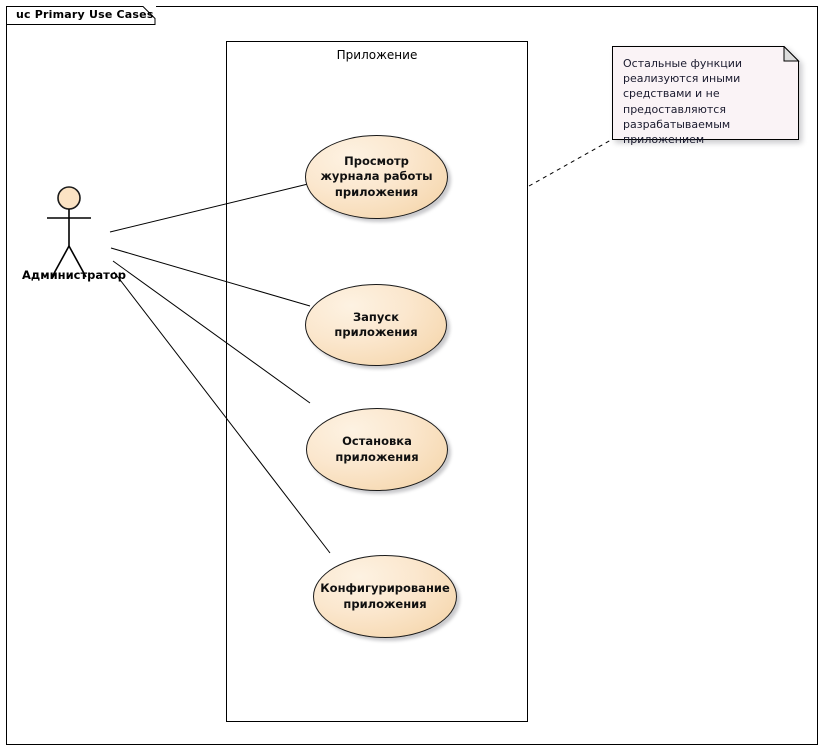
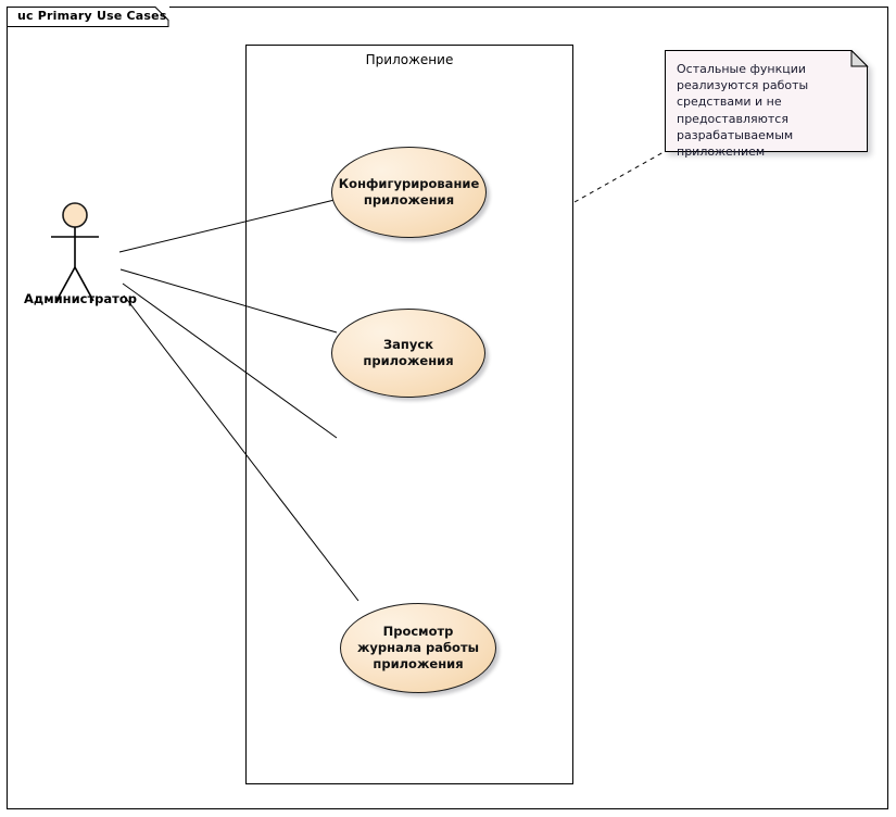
  uc Primary Use Cases
  Приложение
  Администратор
- Просмотр журнала работы приложения
+ Конфигурирование приложения
  Запуск приложения
- Остановка приложения
- Конфигурирование приложения
+ Просмотр журнала работы приложения
- Остальные функции реализуются иными средствами и не предоставляются разрабатываемым приложением
+ Остальные функции реализуются работы средствами и не предоставляются разрабатываемым приложением
